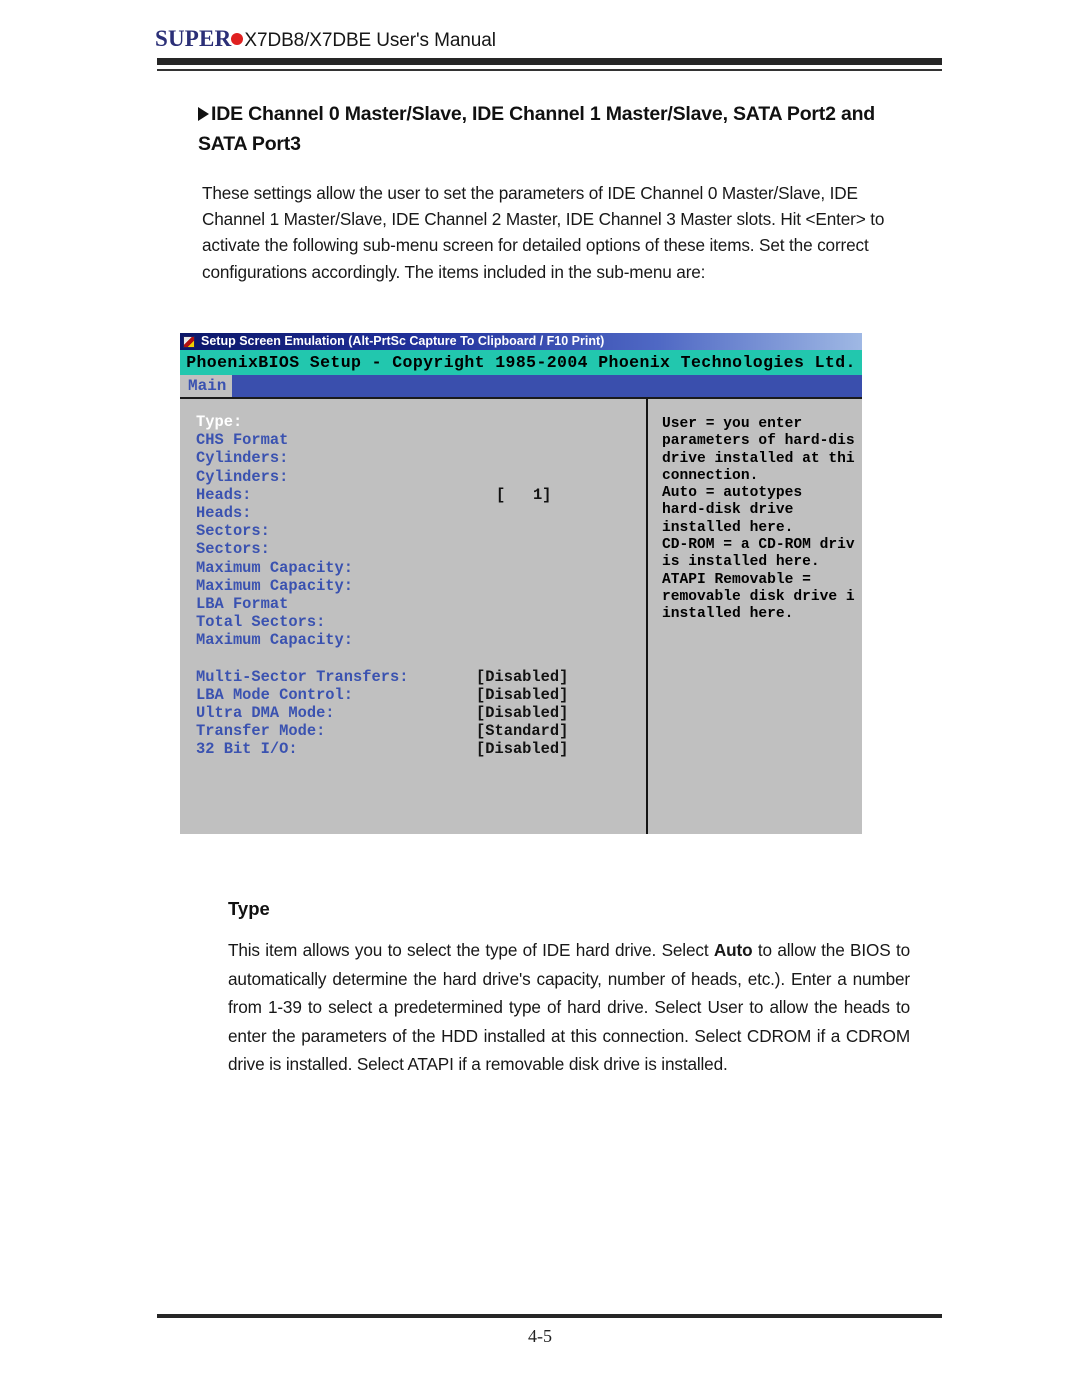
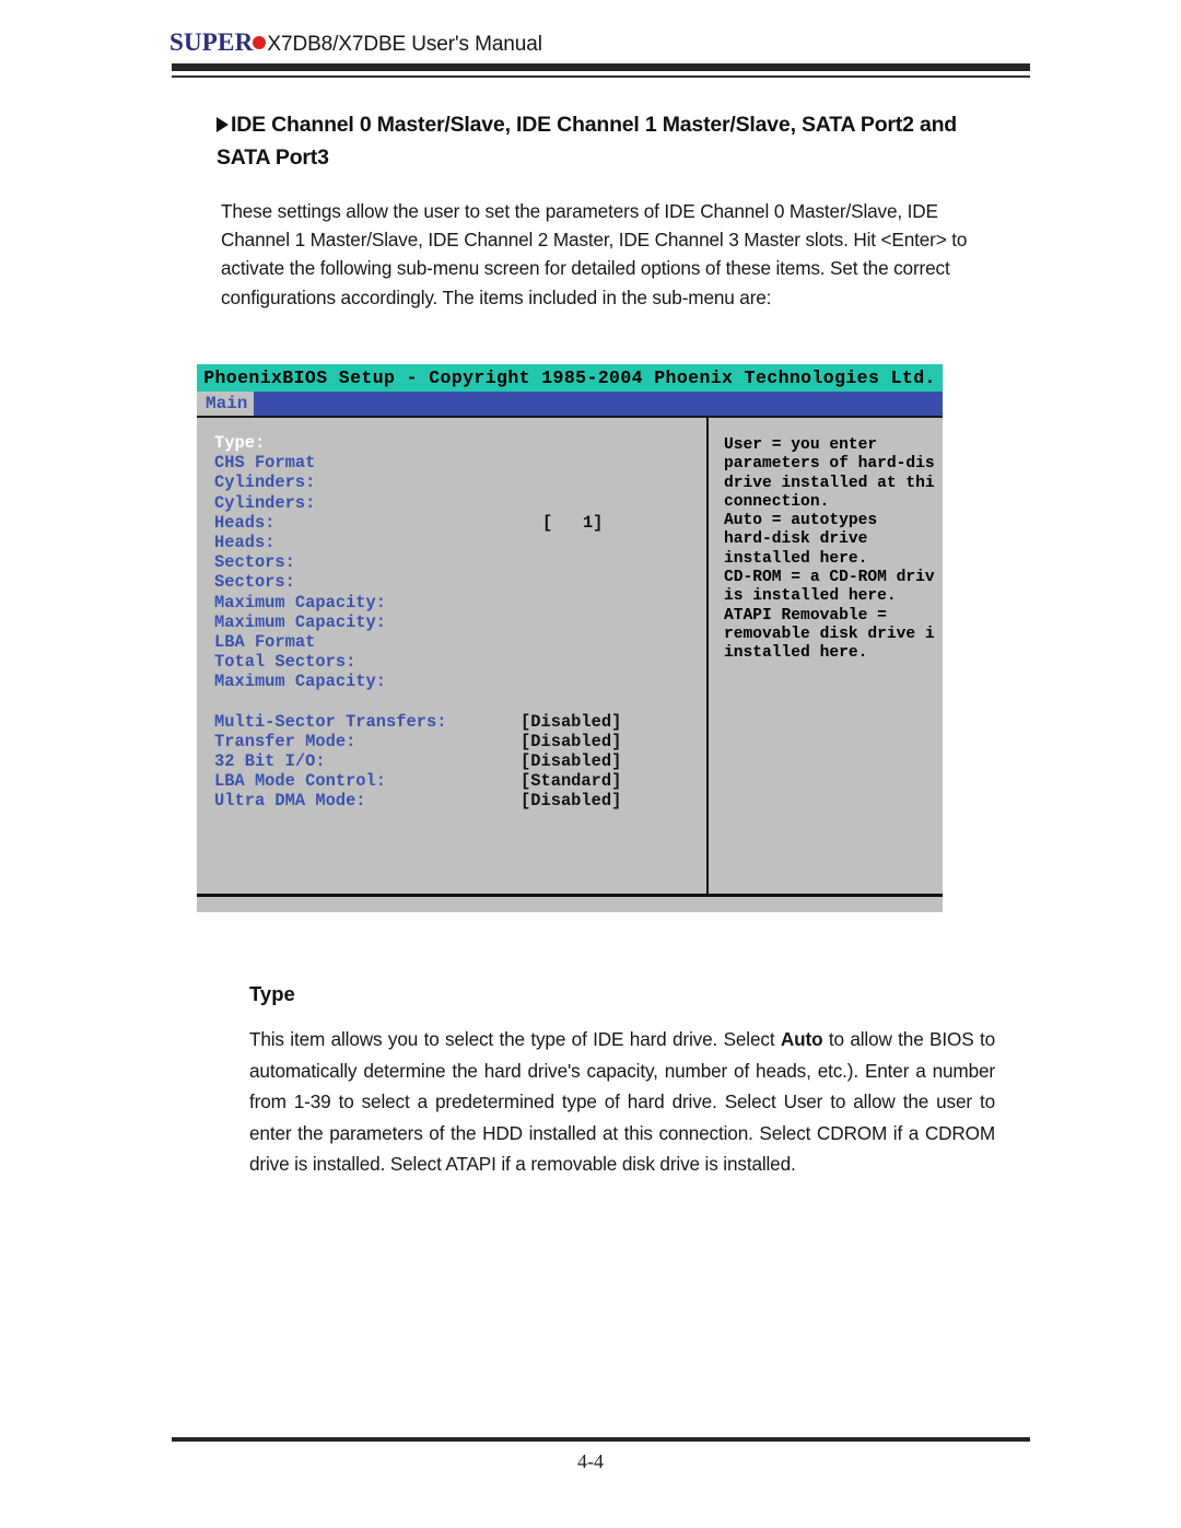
  SUPER X7DB8/X7DBE User's Manual
  IDE Channel 0 Master/Slave, IDE Channel 1 Master/Slave, SATA Port2 and SATA Port3
  These settings allow the user to set the parameters of IDE Channel 0 Master/Slave, IDE Channel 1 Master/Slave, IDE Channel 2 Master, IDE Channel 3 Master slots. Hit <Enter> to activate the following sub-menu screen for detailed options of these items. Set the correct configurations accordingly. The items included in the sub-menu are:
- Setup Screen Emulation (Alt-PrtSc Capture To Clipboard / F10 Print)
  PhoenixBIOS Setup - Copyright 1985-2004 Phoenix Technologies Ltd.
  Main
  Type:
  CHS Format
  Cylinders:
  Cylinders:
  Heads:
  [ 1]
  Heads:
  Sectors:
  Sectors:
  Maximum Capacity:
  Maximum Capacity:
  LBA Format
  Total Sectors:
  Maximum Capacity:
  Multi-Sector Transfers:
  [Disabled]
- LBA Mode Control:
+ Transfer Mode:
  [Disabled]
- Ultra DMA Mode:
+ 32 Bit I/O:
  [Disabled]
- Transfer Mode:
+ LBA Mode Control:
  [Standard]
- 32 Bit I/O:
+ Ultra DMA Mode:
  [Disabled]
  User = you enter
  parameters of hard-dis
  drive installed at thi
  connection.
  Auto = autotypes
  hard-disk drive
  installed here.
  CD-ROM = a CD-ROM driv
  is installed here.
  ATAPI Removable =
  removable disk drive i
  installed here.
  Type
- This item allows you to select the type of IDE hard drive. Select Auto to allow the BIOS to automatically determine the hard drive's capacity, number of heads, etc.). Enter a number from 1-39 to select a predetermined type of hard drive. Select User to allow the heads to enter the parameters of the HDD installed at this connection. Select CDROM if a CDROM drive is installed. Select ATAPI if a removable disk drive is installed.
+ This item allows you to select the type of IDE hard drive. Select Auto to allow the BIOS to automatically determine the hard drive's capacity, number of heads, etc.). Enter a number from 1-39 to select a predetermined type of hard drive. Select User to allow the user to enter the parameters of the HDD installed at this connection. Select CDROM if a CDROM drive is installed. Select ATAPI if a removable disk drive is installed.
- 4-5
+ 4-4
